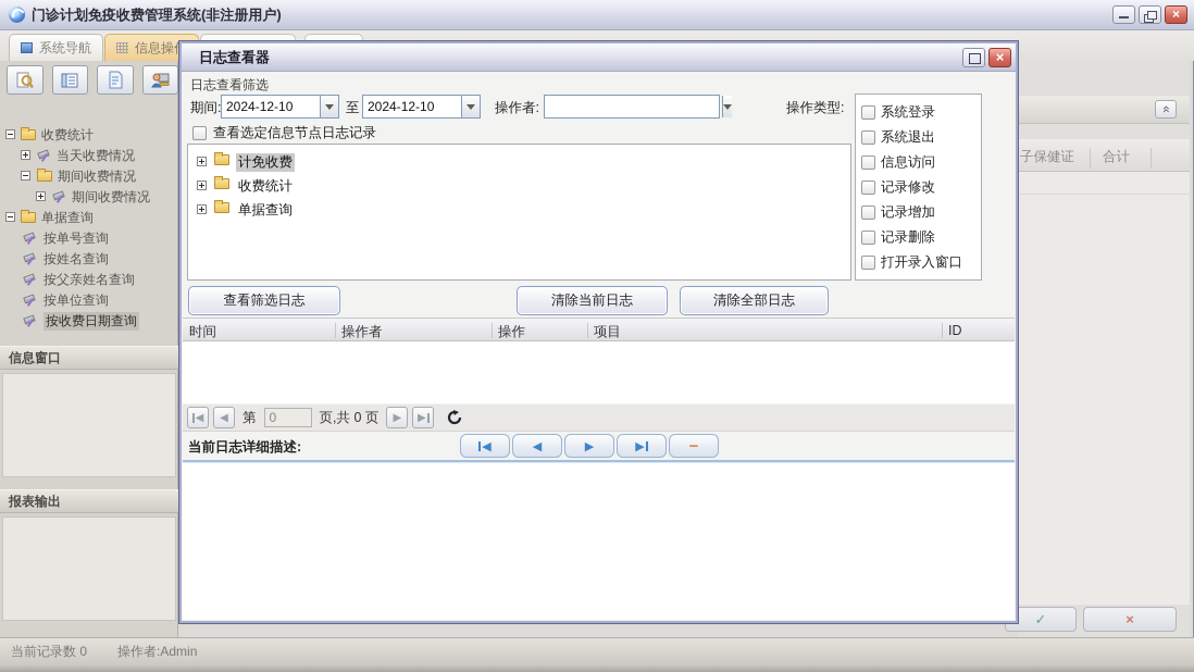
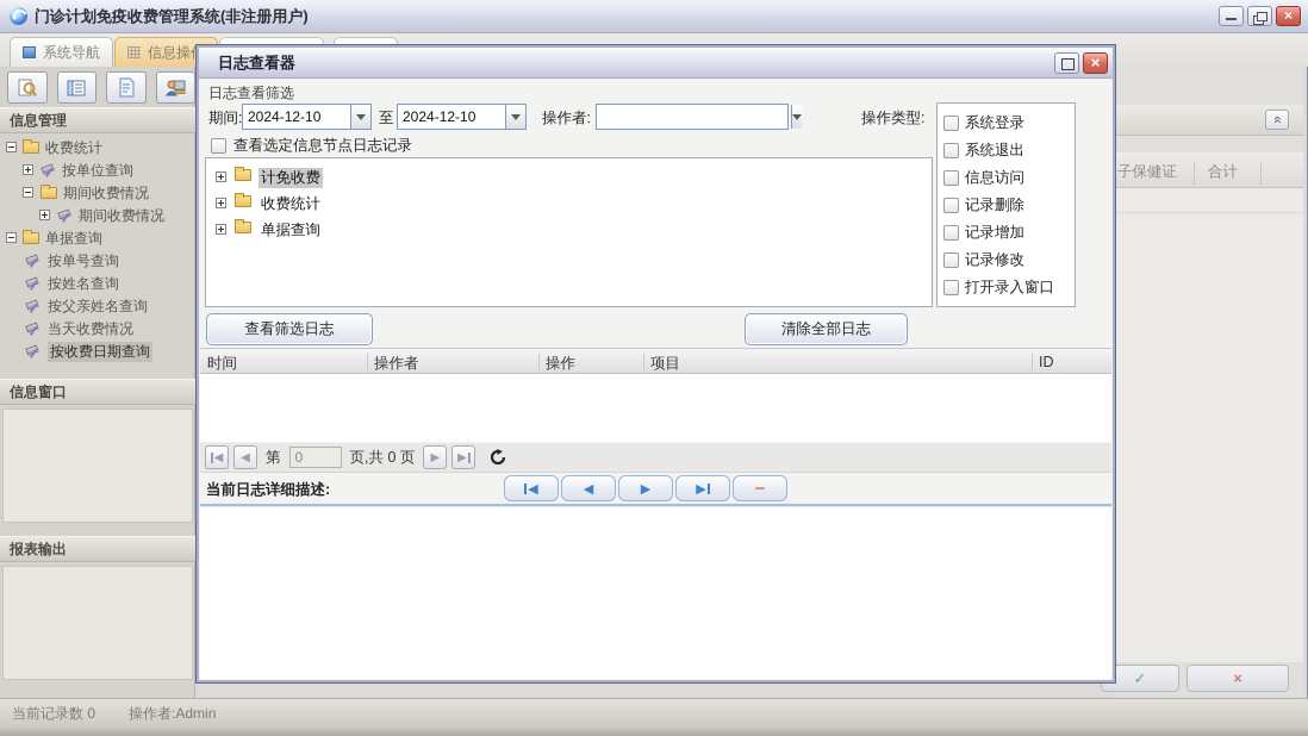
  门诊计划免疫收费管理系统(非注册用户)
  ×
  系统导航
  信息操
+ 信息管理
  收费统计
- 当天收费情况
+ 按单位查询
  期间收费情况
  期间收费情况
  单据查询
  按单号查询
  按姓名查询
  按父亲姓名查询
- 按单位查询
+ 当天收费情况
  按收费日期查询
  信息窗口
  报表输出
  子保健证
  合计
  ✓
  ×
  日志查看器
  ×
  日志查看筛选
  期间:
  2024-12-10
  至
  2024-12-10
  操作者:
  操作类型:
  系统登录
  系统退出
  信息访问
- 记录修改
+ 记录删除
  记录增加
- 记录删除
+ 记录修改
  打开录入窗口
  查看选定信息节点日志记录
  计免收费
  收费统计
  单据查询
  查看筛选日志
- 清除当前日志
  清除全部日志
  时间
  操作者
  操作
  项目
  ID
  ◀
  ◀
  第
  0
  页,共 0 页
  ▶
  ▶
  当前日志详细描述:
  ◀
  ◀
  ▶
  ▶
  −
  当前记录数 0
  操作者:Admin
